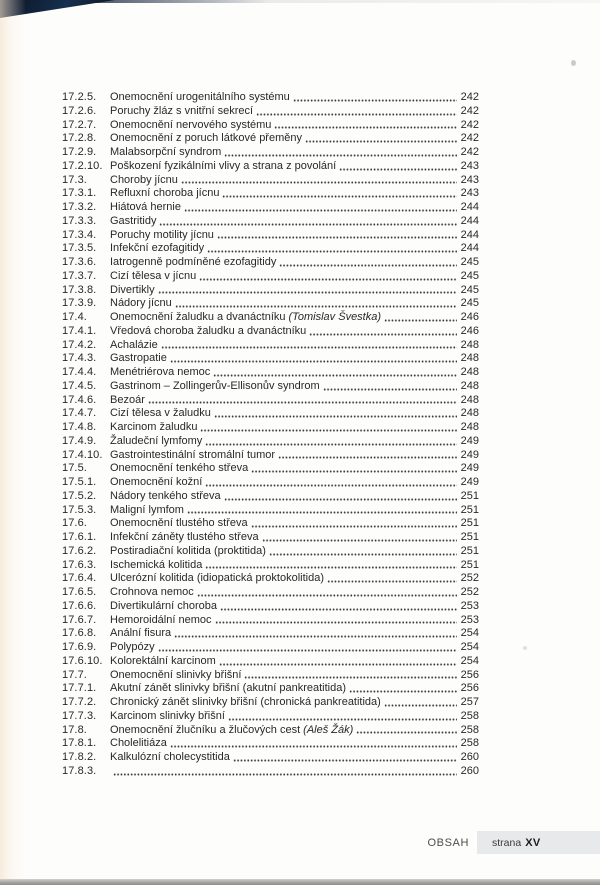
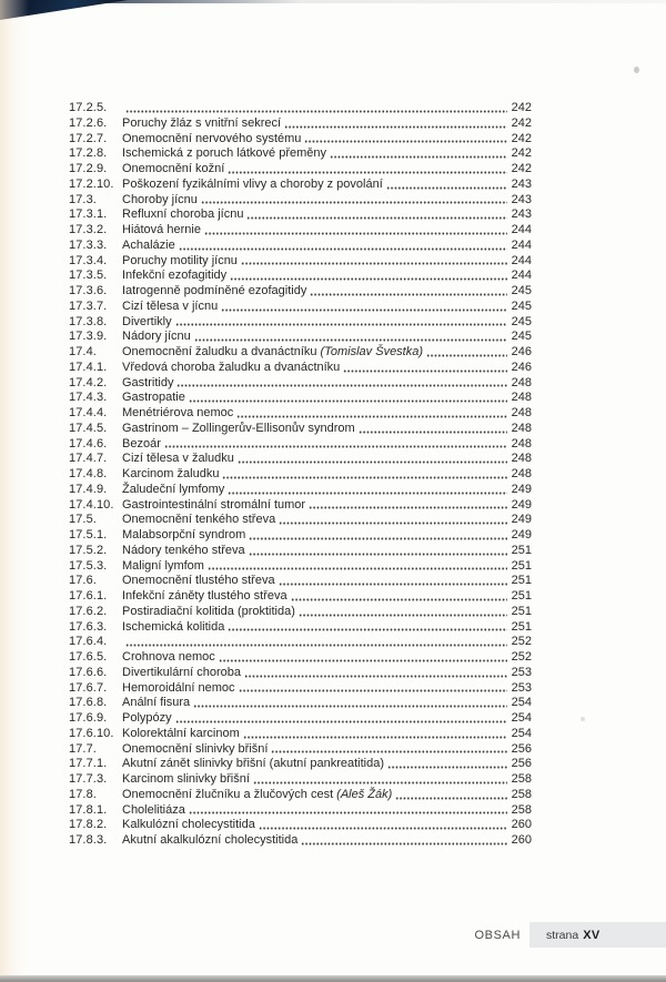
  17.2.5.
- Onemocnění urogenitálního systému
  242
  17.2.6.
  Poruchy žláz s vnitřní sekrecí
  242
  17.2.7.
  Onemocnění nervového systému
  242
  17.2.8.
- Onemocnění z poruch látkové přeměny
+ Ischemická z poruch látkové přeměny
  242
  17.2.9.
- Malabsorpční syndrom
+ Onemocnění kožní
  242
  17.2.10.
- Poškození fyzikálními vlivy a strana z povolání
+ Poškození fyzikálními vlivy a choroby z povolání
  243
  17.3.
  Choroby jícnu
  243
  17.3.1.
  Refluxní choroba jícnu
  243
  17.3.2.
  Hiátová hernie
  244
  17.3.3.
- Gastritidy
+ Achalázie
  244
  17.3.4.
  Poruchy motility jícnu
  244
  17.3.5.
  Infekční ezofagitidy
  244
  17.3.6.
  Iatrogenně podmíněné ezofagitidy
  245
  17.3.7.
  Cizí tělesa v jícnu
  245
  17.3.8.
  Divertikly
  245
  17.3.9.
  Nádory jícnu
  245
  17.4.
  Onemocnění žaludku a dvanáctníku
  (Tomislav Švestka)
  246
  17.4.1.
  Vředová choroba žaludku a dvanáctníku
  246
  17.4.2.
- Achalázie
+ Gastritidy
  248
  17.4.3.
  Gastropatie
  248
  17.4.4.
  Menétriérova nemoc
  248
  17.4.5.
  Gastrinom – Zollingerův-Ellisonův syndrom
  248
  17.4.6.
  Bezoár
  248
  17.4.7.
  Cizí tělesa v žaludku
  248
  17.4.8.
  Karcinom žaludku
  248
  17.4.9.
  Žaludeční lymfomy
  249
  17.4.10.
  Gastrointestinální stromální tumor
  249
  17.5.
  Onemocnění tenkého střeva
  249
  17.5.1.
- Onemocnění kožní
+ Malabsorpční syndrom
  249
  17.5.2.
  Nádory tenkého střeva
  251
  17.5.3.
  Maligní lymfom
  251
  17.6.
  Onemocnění tlustého střeva
  251
  17.6.1.
  Infekční záněty tlustého střeva
  251
  17.6.2.
  Postiradiační kolitida (proktitida)
  251
  17.6.3.
  Ischemická kolitida
  251
  17.6.4.
- Ulcerózní kolitida (idiopatická proktokolitida)
  252
  17.6.5.
  Crohnova nemoc
  252
  17.6.6.
  Divertikulární choroba
  253
  17.6.7.
  Hemoroidální nemoc
  253
  17.6.8.
  Anální fisura
  254
  17.6.9.
  Polypózy
  254
  17.6.10.
  Kolorektální karcinom
  254
  17.7.
  Onemocnění slinivky břišní
  256
  17.7.1.
  Akutní zánět slinivky břišní (akutní pankreatitida)
  256
- 17.7.2.
- Chronický zánět slinivky břišní (chronická pankreatitida)
- 257
  17.7.3.
  Karcinom slinivky břišní
  258
  17.8.
  Onemocnění žlučníku a žlučových cest
  (Aleš Žák)
  258
  17.8.1.
  Cholelitiáza
  258
  17.8.2.
  Kalkulózní cholecystitida
  260
  17.8.3.
+ Akutní akalkulózní cholecystitida
  260
  OBSAH
  strana
  XV
